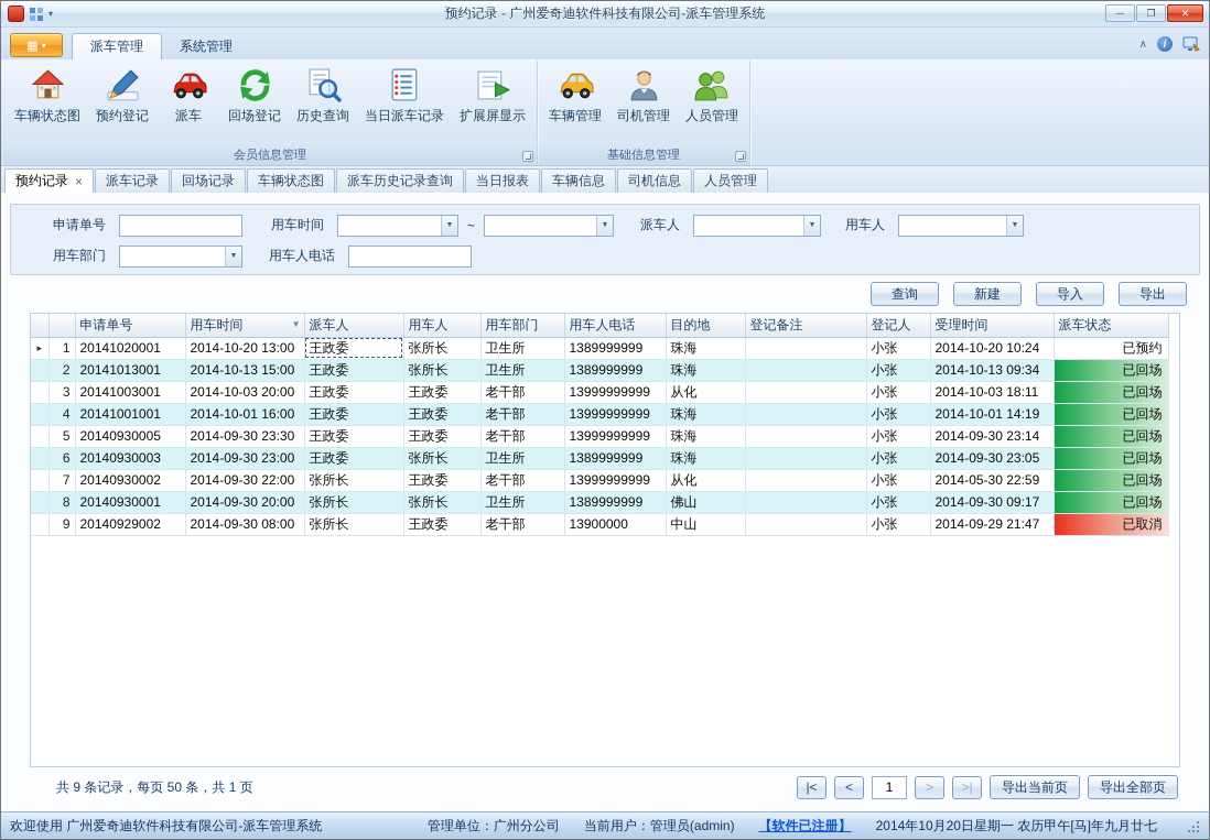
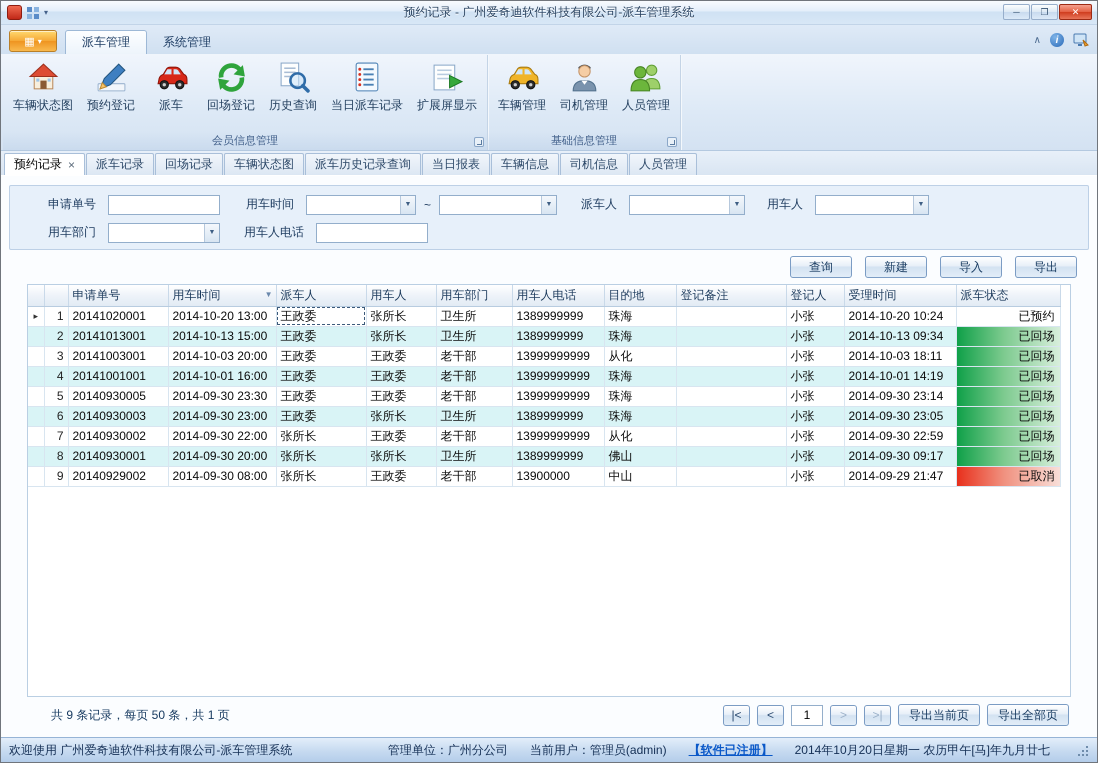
  ▾
  预约记录 - 广州爱奇迪软件科技有限公司-派车管理系统
  ─
  ❐
  ✕
  ▦
  ▾
  派车管理
  系统管理
  ∧
  i
  车辆状态图
  预约登记
  派车
  回场登记
  历史查询
  当日派车记录
  扩展屏显示
  会员信息管理
  车辆管理
  司机管理
  人员管理
  基础信息管理
  预约记录
  ×
  派车记录
  回场记录
  车辆状态图
  派车历史记录查询
  当日报表
  车辆信息
  司机信息
  人员管理
  申请单号
  用车时间
  ~
  派车人
  用车人
  用车部门
  用车人电话
  查询
  新建
  导入
  导出
  		申请单号	用车时间 ▼	派车人	用车人	用车部门	用车人电话	目的地	登记备注	登记人	受理时间	派车状态
  ▸	1	20141020001	2014-10-20 13:00	王政委	张所长	卫生所	1389999999	珠海		小张	2014-10-20 10:24	已预约
  	2	20141013001	2014-10-13 15:00	王政委	张所长	卫生所	1389999999	珠海		小张	2014-10-13 09:34	已回场
  	3	20141003001	2014-10-03 20:00	王政委	王政委	老干部	13999999999	从化		小张	2014-10-03 18:11	已回场
  	4	20141001001	2014-10-01 16:00	王政委	王政委	老干部	13999999999	珠海		小张	2014-10-01 14:19	已回场
  	5	20140930005	2014-09-30 23:30	王政委	王政委	老干部	13999999999	珠海		小张	2014-09-30 23:14	已回场
  	6	20140930003	2014-09-30 23:00	王政委	张所长	卫生所	1389999999	珠海		小张	2014-09-30 23:05	已回场
- 	7	20140930002	2014-09-30 22:00	张所长	王政委	老干部	13999999999	从化		小张	2014-05-30 22:59	已回场
+ 	7	20140930002	2014-09-30 22:00	张所长	王政委	老干部	13999999999	从化		小张	2014-09-30 22:59	已回场
  	8	20140930001	2014-09-30 20:00	张所长	张所长	卫生所	1389999999	佛山		小张	2014-09-30 09:17	已回场
  	9	20140929002	2014-09-30 08:00	张所长	王政委	老干部	13900000	中山		小张	2014-09-29 21:47	已取消
  共 9 条记录，每页 50 条，共 1 页
  |<
  <
  1
  >
  >|
  导出当前页
  导出全部页
  欢迎使用 广州爱奇迪软件科技有限公司-派车管理系统
  管理单位：广州分公司
  当前用户：管理员(admin)
  【软件已注册】
  2014年10月20日星期一 农历甲午[马]年九月廿七
